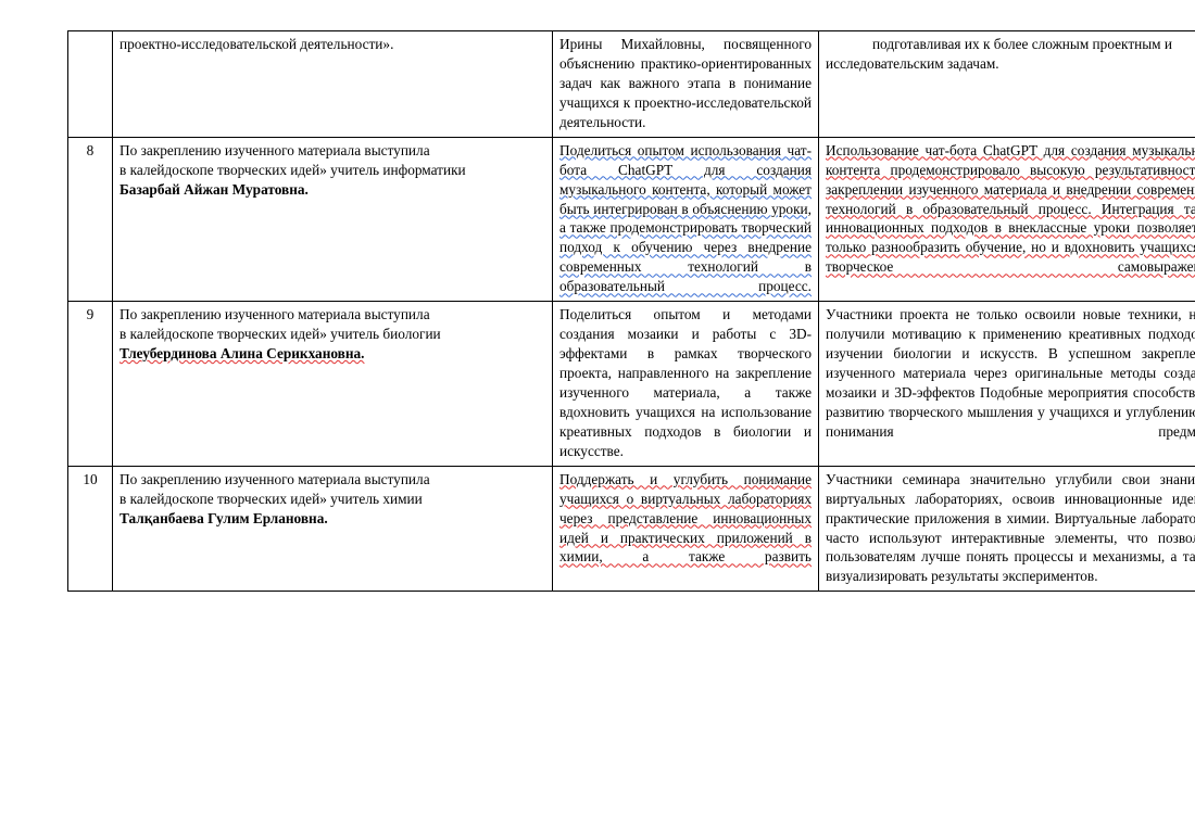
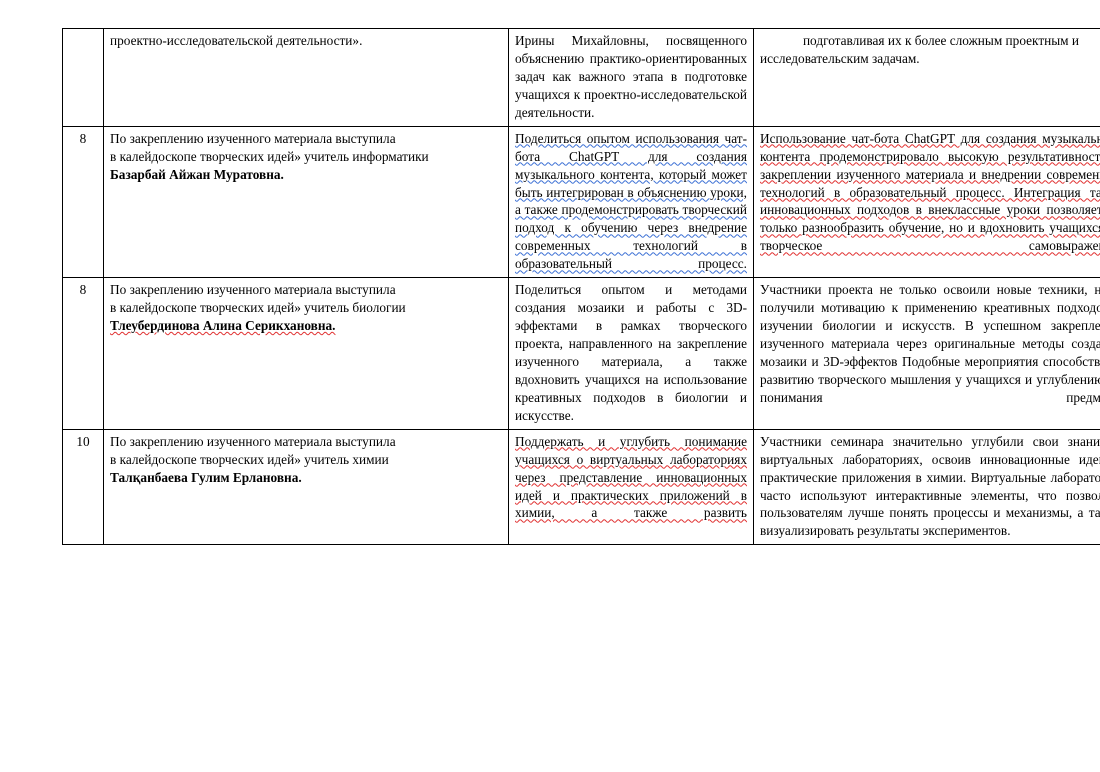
- 	проектно-исследовательской деятельности».	Ирины Михайловны, посвященного объяснению практико-ориентированных задач как важного этапа в понимание учащихся к проектно-исследовательской деятельности.	подготавливая их к более сложным проектным и исследовательским задачам.
+ 	проектно-исследовательской деятельности».	Ирины Михайловны, посвященного объяснению практико-ориентированных задач как важного этапа в подготовке учащихся к проектно-исследовательской деятельности.	подготавливая их к более сложным проектным и исследовательским задачам.
  8	По закреплению изученного материала выступила в калейдоскопе творческих идей» учитель информатики Базарбай Айжан Муратовна.	Поделиться опытом использования чат-бота ChatGPT для создания музыкального контента, который может быть интегрирован в объяснению уроки, а также продемонстрировать творческий подход к обучению через внедрение современных технологий в образовательный процесс.	Использование чат-бота ChatGPT для создания музыкаль контента продемонстрировало высокую результативност закреплении изученного материала и внедрении современ технологий в образовательный процесс. Интеграция та инновационных подходов в внеклассные уроки позволяе только разнообразить обучение, но и вдохновить учащихс творческое самовыраже
- 9	По закреплению изученного материала выступила в калейдоскопе творческих идей» учитель биологии Тлеубердинова Алина Серикхановна.	Поделиться опытом и методами создания мозаики и работы с 3D-эффектами в рамках творческого проекта, направленного на закрепление изученного материала, а также вдохновить учащихся на использование креативных подходов в биологии и искусстве.	Участники проекта не только освоили новые техники, н получили мотивацию к применению креативных подход изучении биологии и искусств. В успешном закрепле изученного материала через оригинальные методы созда мозаики и 3D-эффектов Подобные мероприятия способств развитию творческого мышления у учащихся и углублению понимания предм
+ 8	По закреплению изученного материала выступила в калейдоскопе творческих идей» учитель биологии Тлеубердинова Алина Серикхановна.	Поделиться опытом и методами создания мозаики и работы с 3D-эффектами в рамках творческого проекта, направленного на закрепление изученного материала, а также вдохновить учащихся на использование креативных подходов в биологии и искусстве.	Участники проекта не только освоили новые техники, н получили мотивацию к применению креативных подход изучении биологии и искусств. В успешном закрепле изученного материала через оригинальные методы созда мозаики и 3D-эффектов Подобные мероприятия способств развитию творческого мышления у учащихся и углублению понимания предм
  10	По закреплению изученного материала выступила в калейдоскопе творческих идей» учитель химии Талқанбаева Гулим Ерлановна.	Поддержать и углубить понимание учащихся о виртуальных лабораториях через представление инновационных идей и практических приложений в химии, а также развить	Участники семинара значительно углубили свои знани виртуальных лабораториях, освоив инновационные иде практические приложения в химии. Виртуальные лаборато часто используют интерактивные элементы, что позво пользователям лучше понять процессы и механизмы, а та визуализировать результаты экспериментов.
